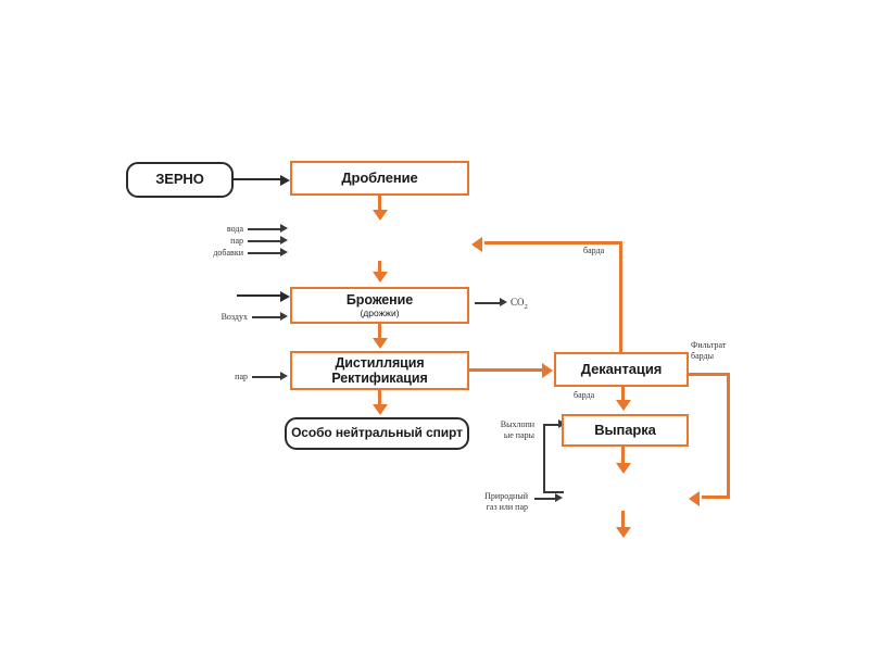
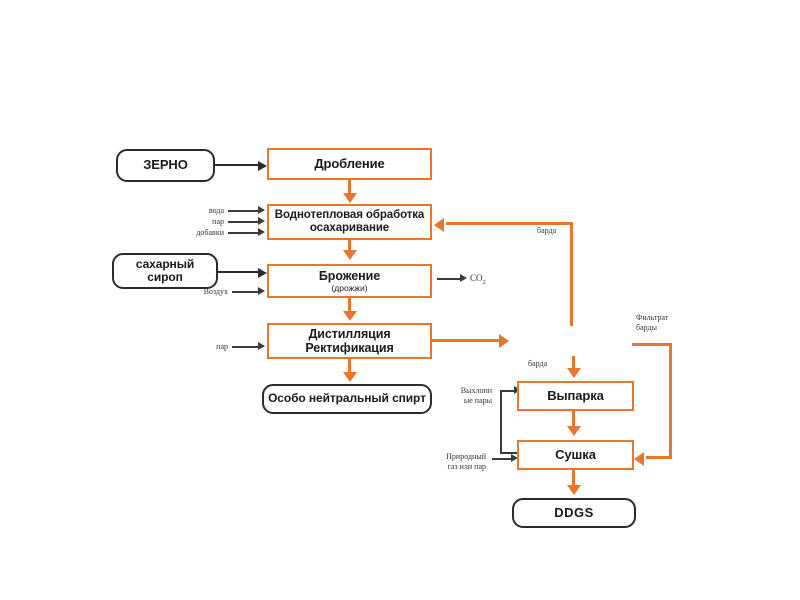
  ЗЕРНО
  Дробление
+ Воднотепловая обработка
+ осахаривание
+ сахарный
+ сироп
  Брожение
  (дрожжи)
  Дистилляция
  Ректификация
  Особо нейтральный спирт
- Декантация
  Выпарка
+ Сушка
+ DDGS
  вода
  пар
  добавки
  Воздух
  пар
  барда
  барда
  Фильтрат
  барды
  Выхлопн
  ые пары
  Природный
  газ или пар
